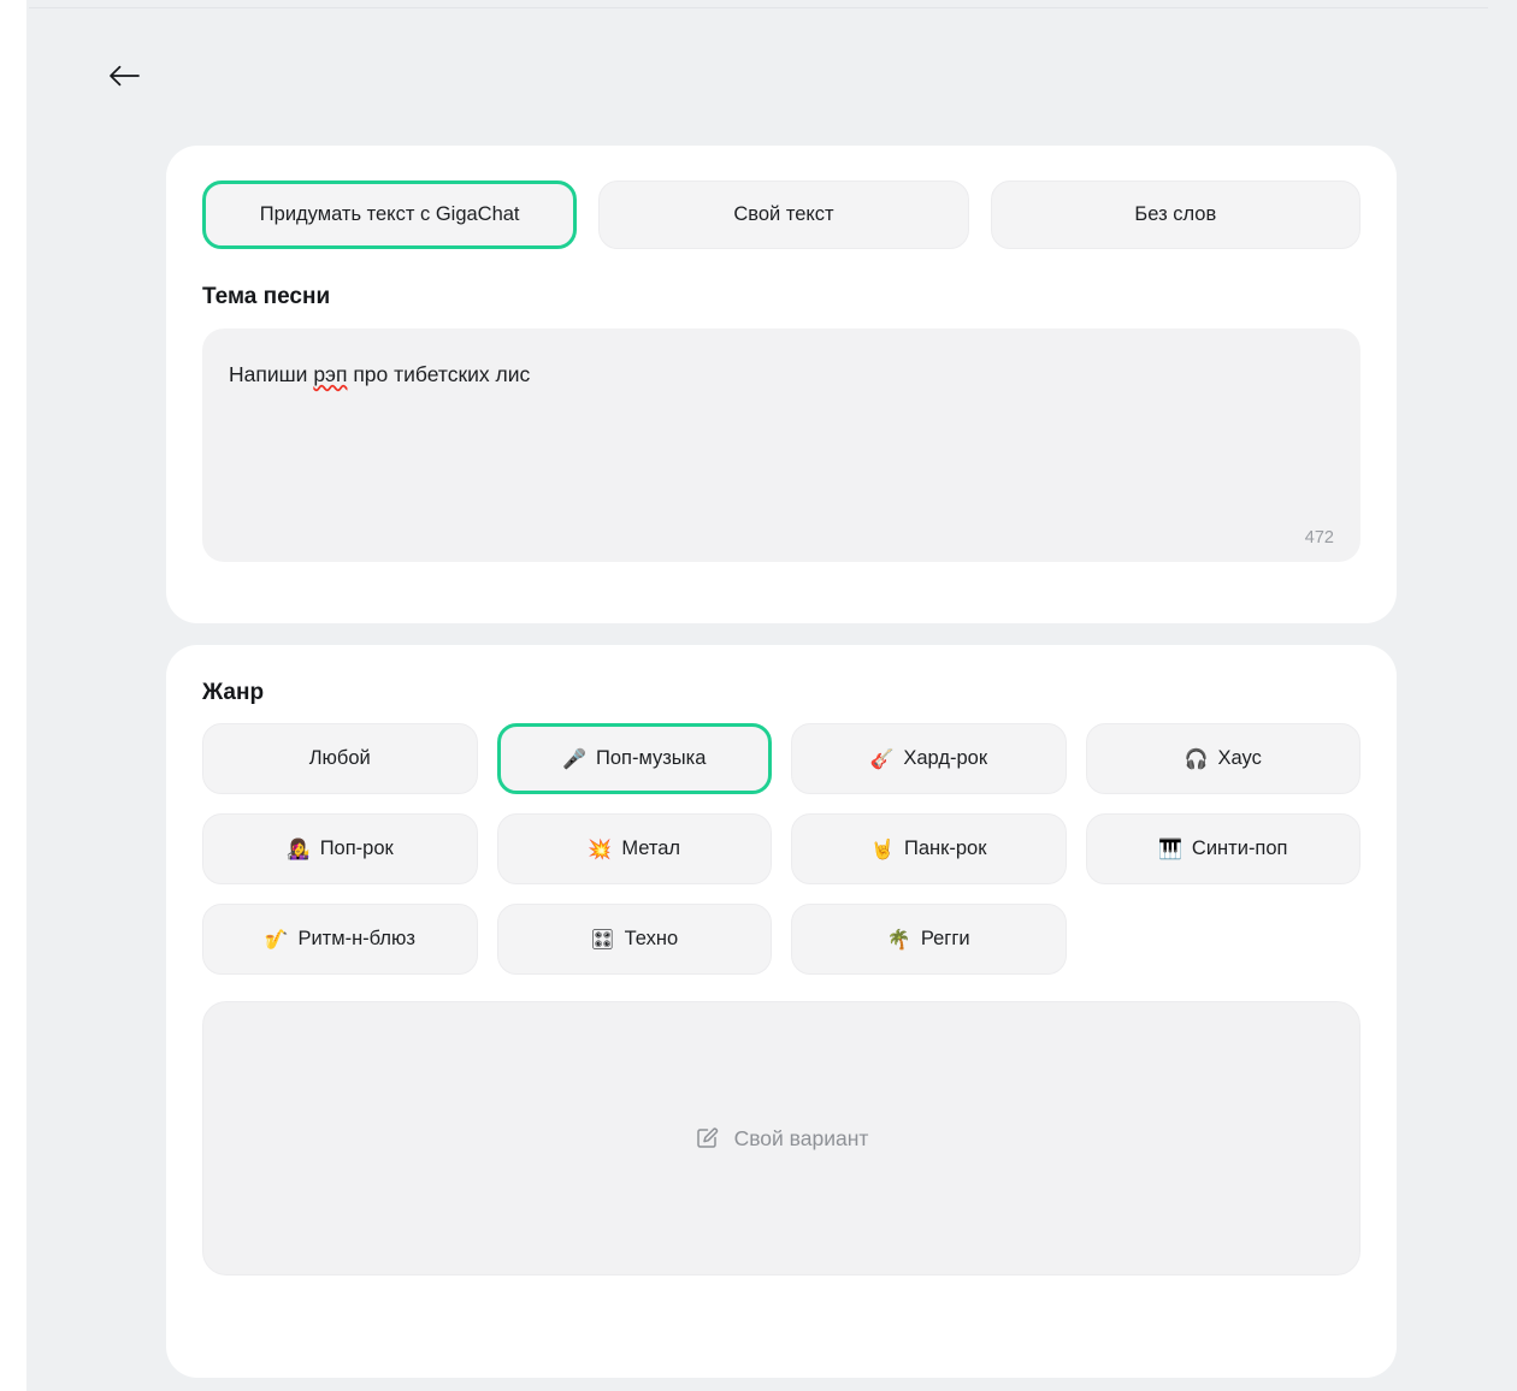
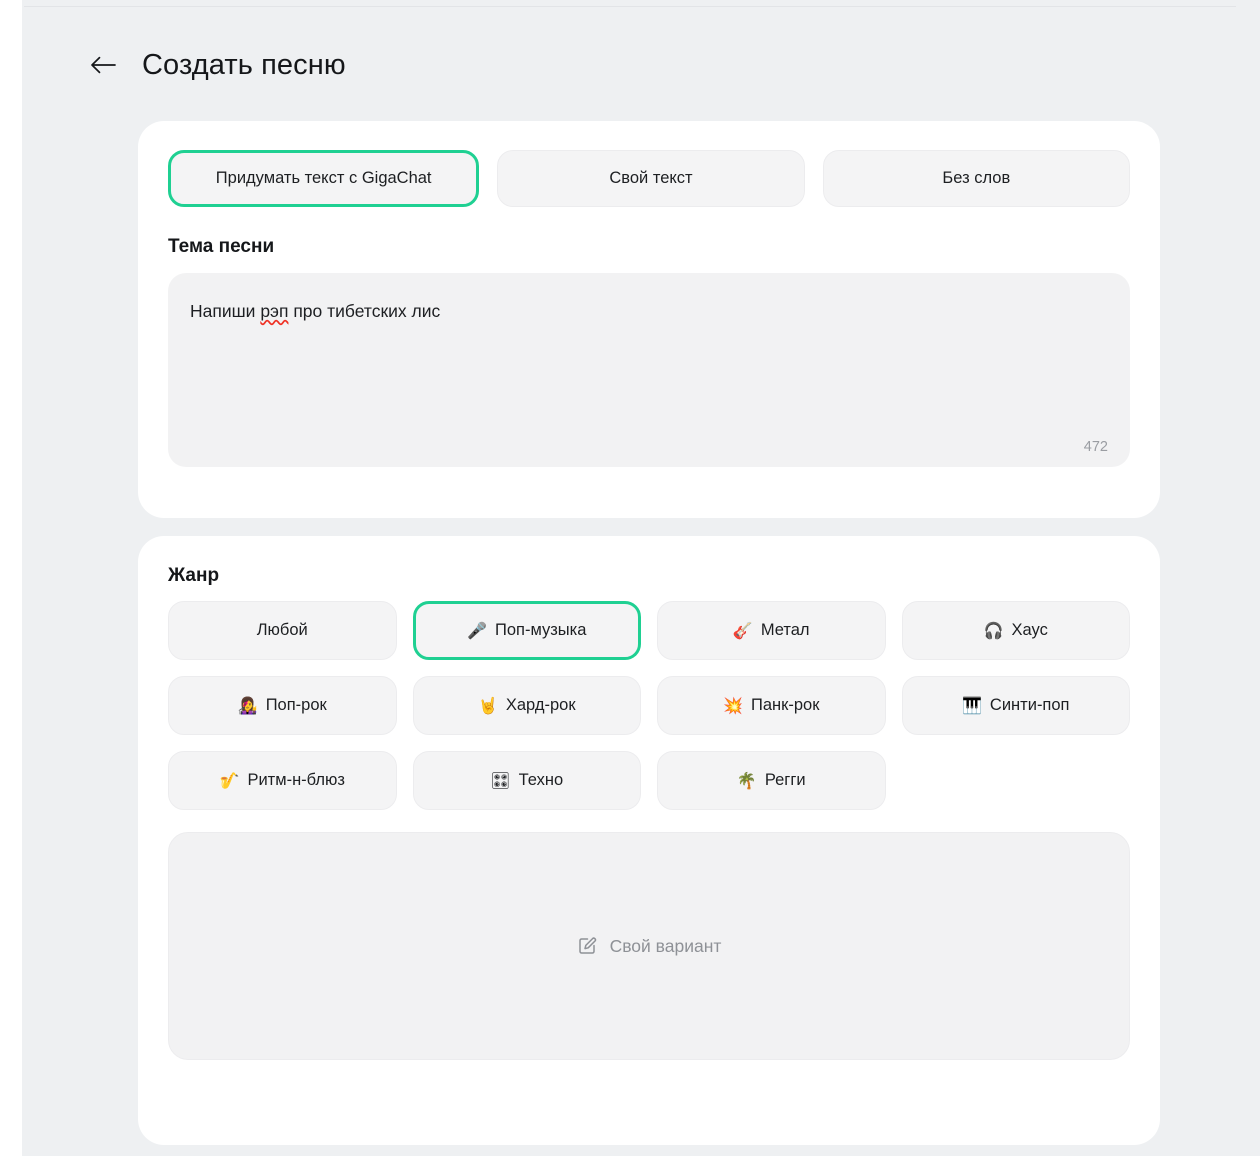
+ Создать песню
  Придумать текст с GigaChat
  Свой текст
  Без слов
  Тема песни
  Напиши рэп про тибетских лис
  472
  Жанр
  Любой
  🎤
  Поп-музыка
  🎸
- Хард-рок
+ Метал
  🎧
  Хаус
  👩‍🎤
  Поп-рок
- 💥
+ 🤘
- Метал
+ Хард-рок
- 🤘
+ 💥
  Панк-рок
  🎹
  Синти-поп
  🎷
  Ритм-н-блюз
  🎛
  Техно
  🌴
  Регги
  Свой вариант
